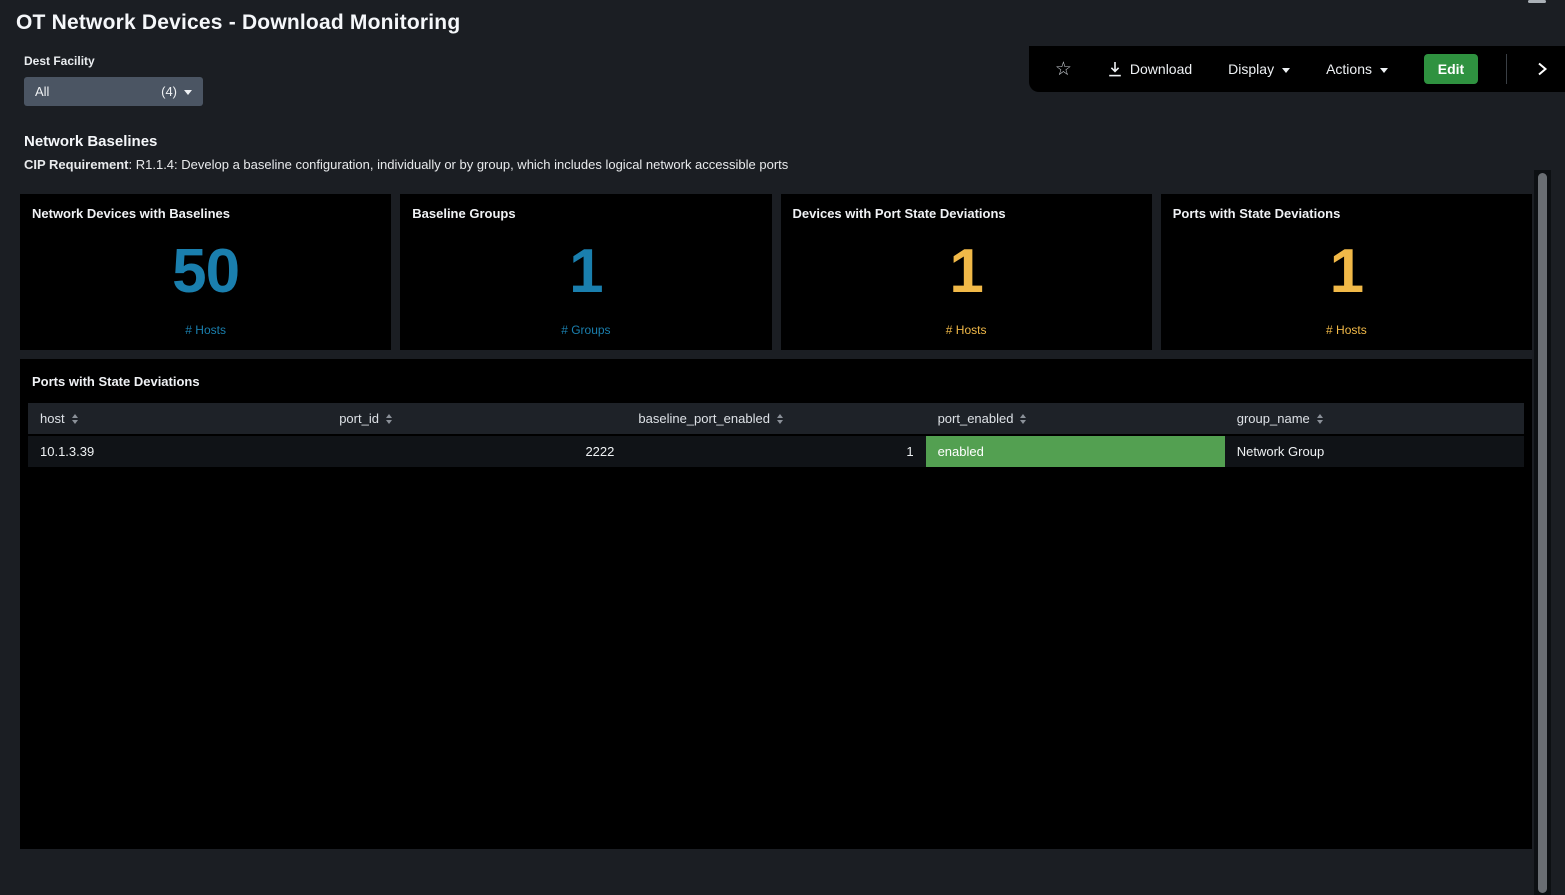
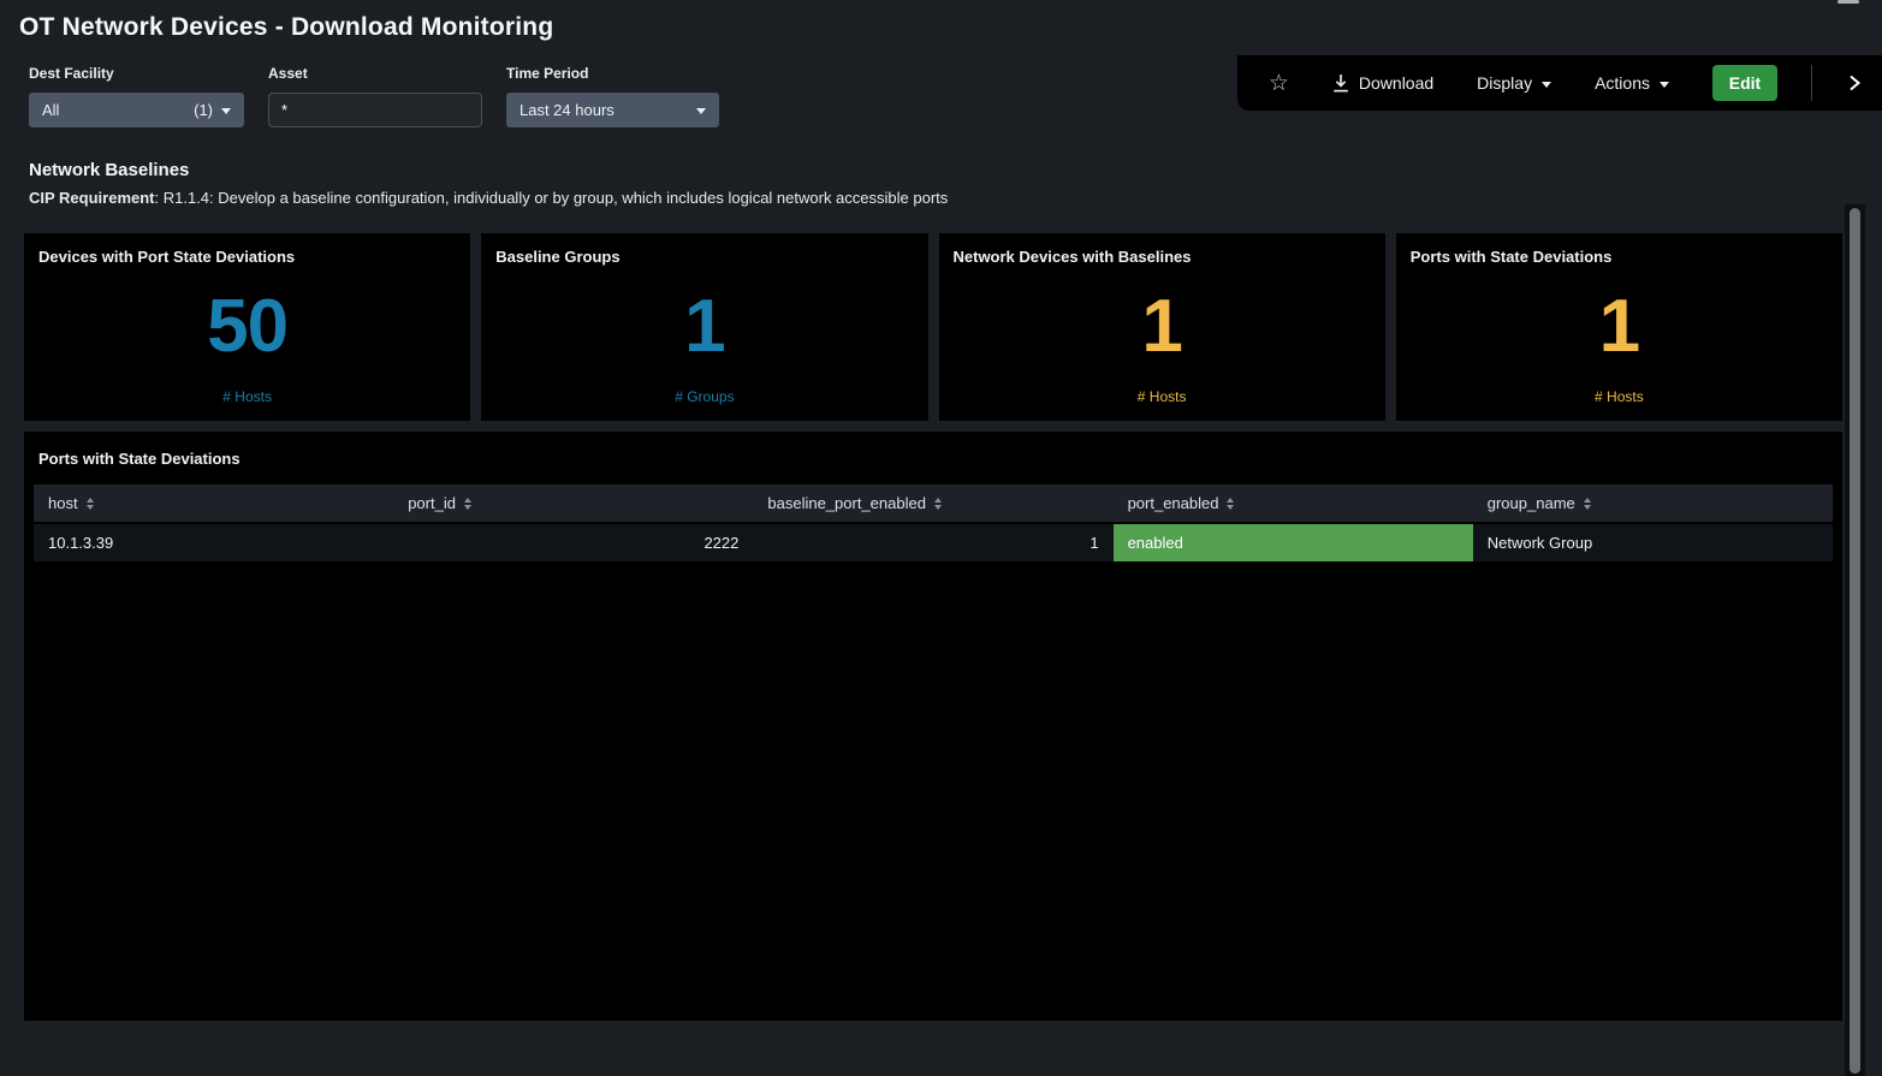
  OT Network Devices - Download Monitoring
  ☆
  Download
  Display
  Actions
  Edit
  Dest Facility
  All
- (4)
+ (1)
+ Asset
+ *
+ Time Period
+ Last 24 hours
  Network Baselines
  CIP Requirement: R1.1.4: Develop a baseline configuration, individually or by group, which includes logical network accessible ports
- Network Devices with Baselines
+ Devices with Port State Deviations
  50
  # Hosts
  Baseline Groups
  1
  # Groups
- Devices with Port State Deviations
+ Network Devices with Baselines
  1
  # Hosts
  Ports with State Deviations
  1
  # Hosts
  Ports with State Deviations
  host	port_id	baseline_port_enabled	port_enabled	group_name
  10.1.3.39	2222	1	enabled	Network Group
